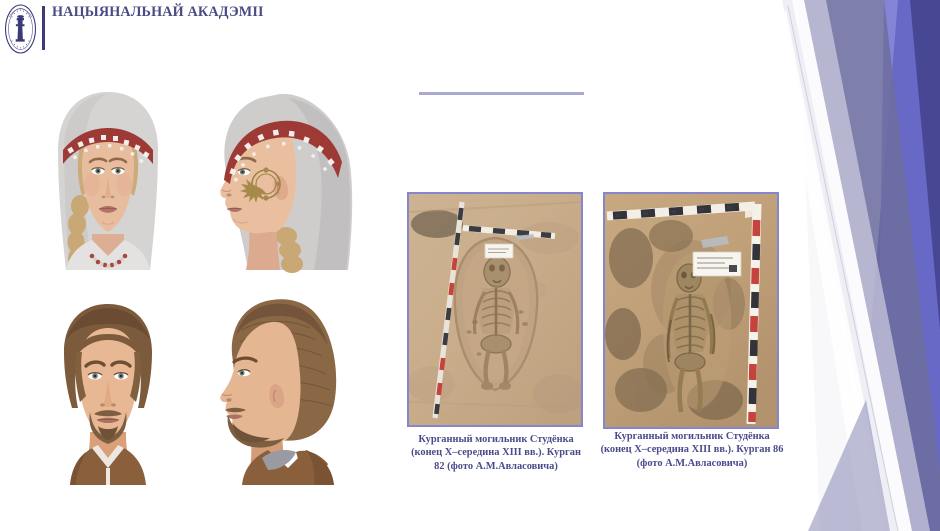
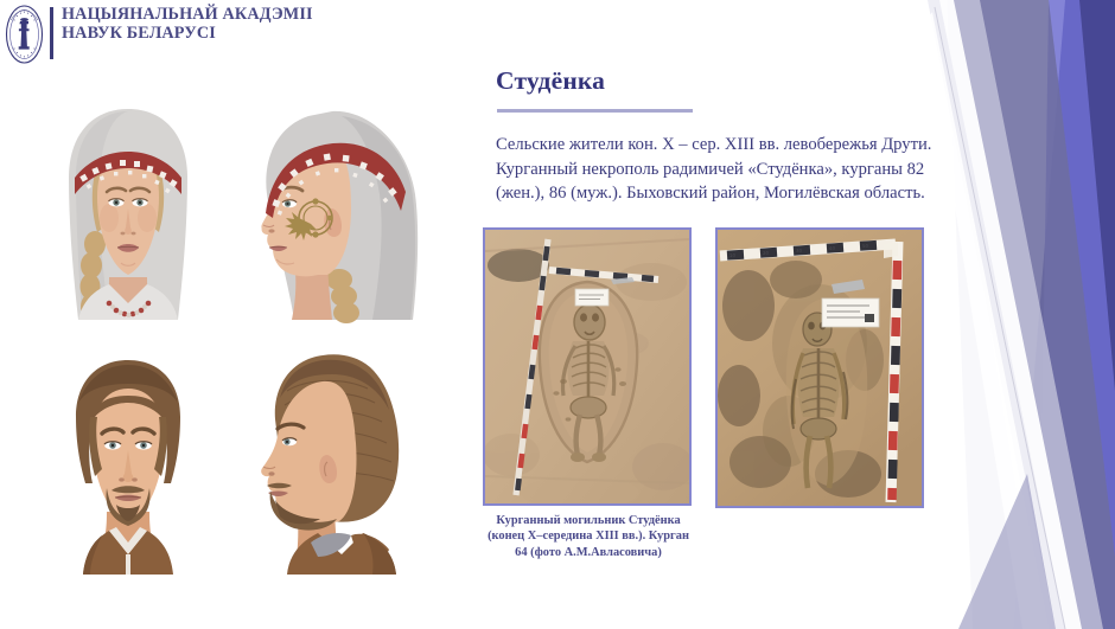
  НАЦЫЯНАЛЬНАЙ АКАДЭМІІ
+ НАВУК БЕЛАРУСІ
+ Студёнка
+ Сельские жители кон. X – сер. XIII вв. левобережья Друти. Курганный некрополь радимичей «Студёнка», курганы 82 (жен.), 86 (муж.). Быховский район, Могилёвская область.
- Курганный могильник Студёнка (конец X–середина XIII вв.). Курган 82 (фото А.М.Авласовича)
+ Курганный могильник Студёнка (конец X–середина XIII вв.). Курган 64 (фото А.М.Авласовича)
- Курганный могильник Студёнка (конец X–середина XIII вв.). Курган 86 (фото А.М.Авласовича)
